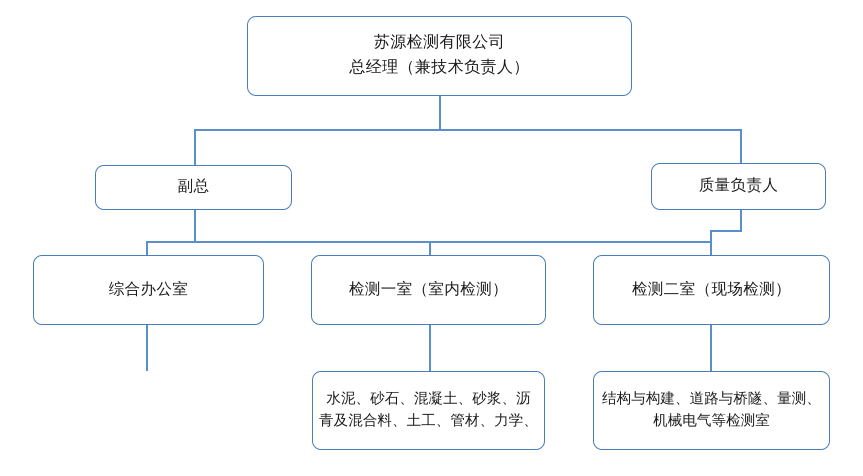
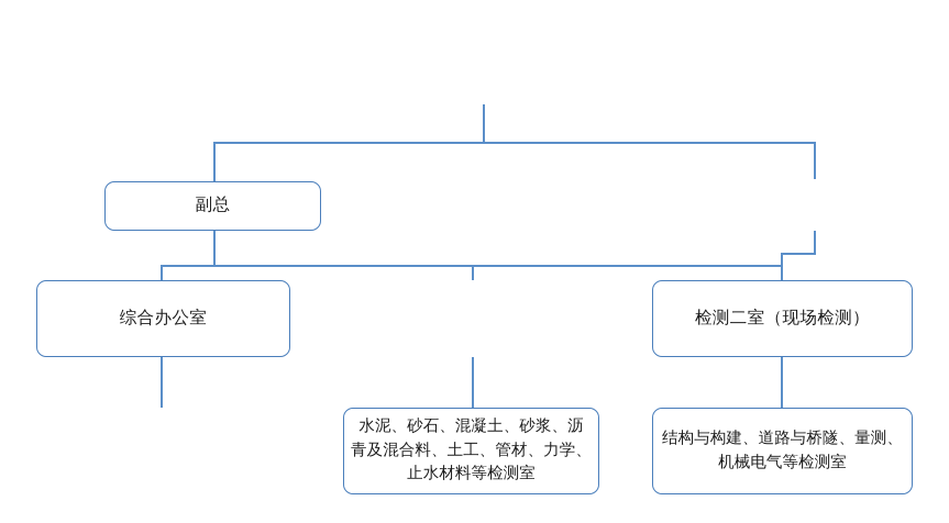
- 苏源检测有限公司
- 总经理（兼技术负责人）
  副总
- 质量负责人
  综合办公室
- 检测一室（室内检测）
  检测二室（现场检测）
  水泥、砂石、混凝土、砂浆、沥
  青及混合料、土工、管材、力学、
+ 止水材料等检测室
  结构与构建、道路与桥隧、量测、
  机械电气等检测室
